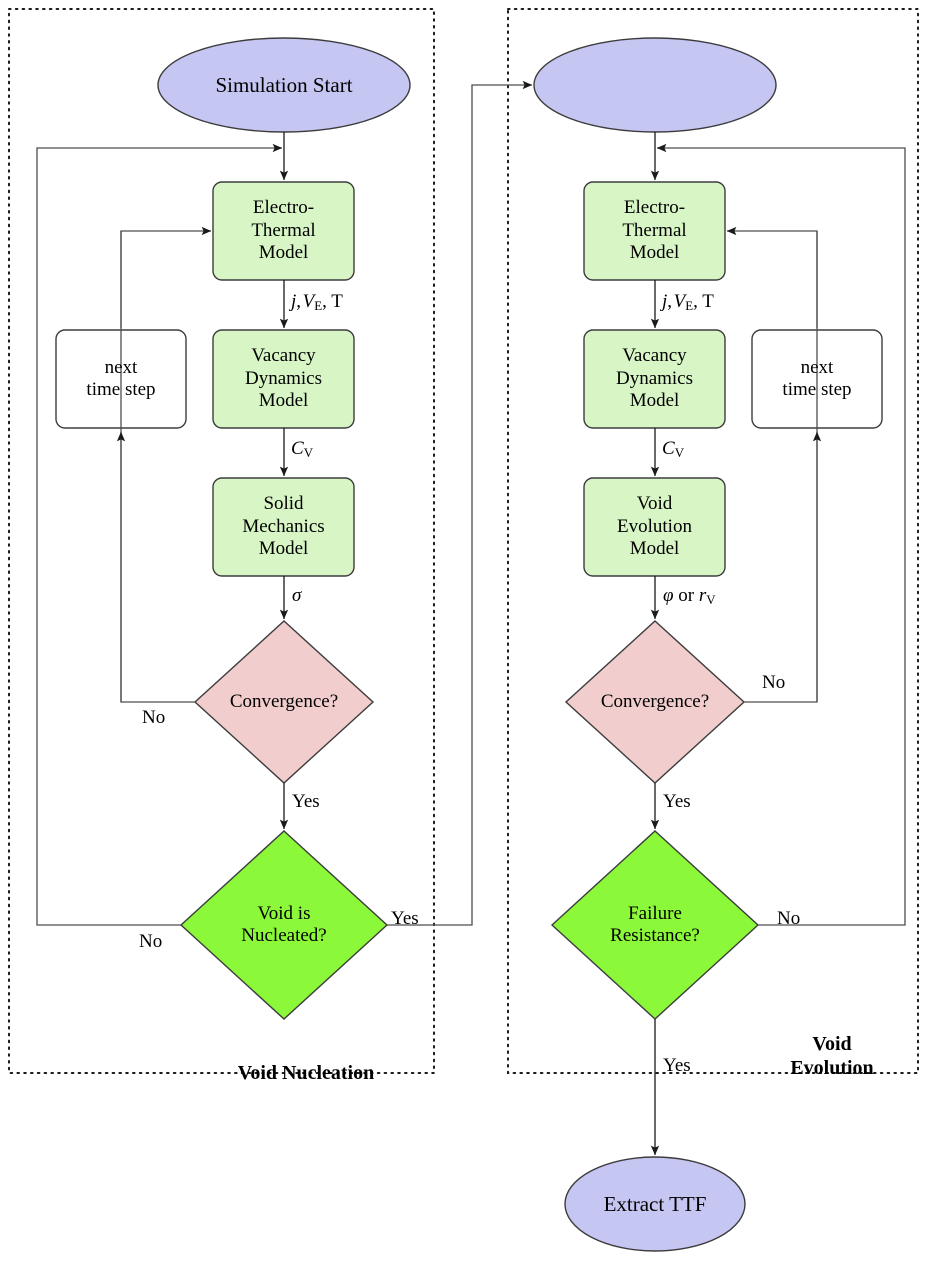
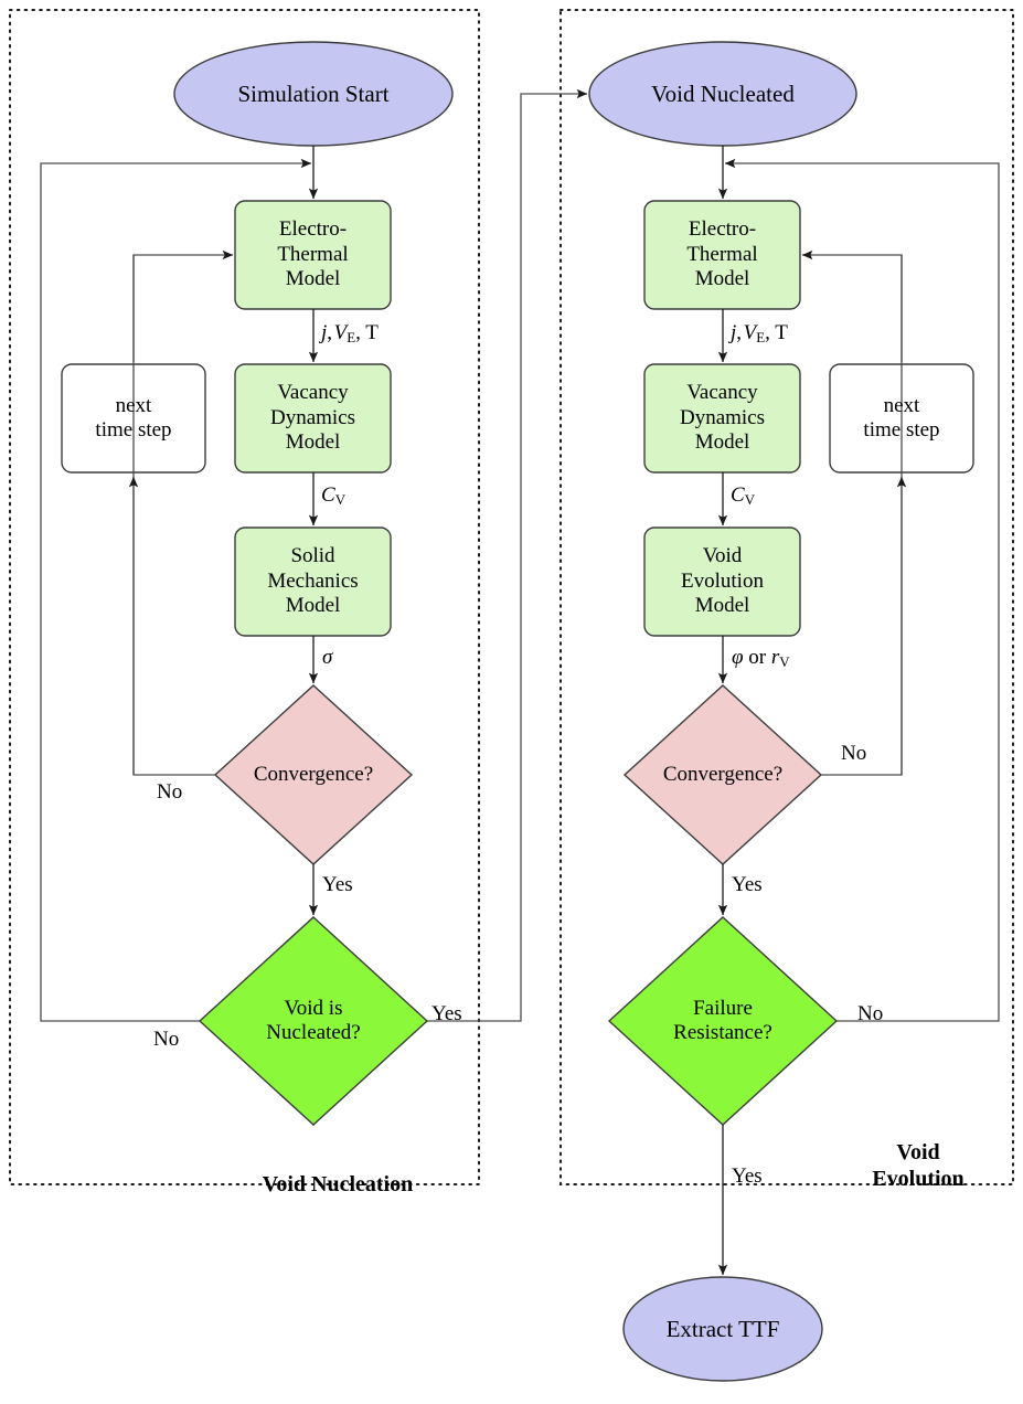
  Simulation Start
+ Void Nucleated
  Electro-
  Thermal
  Model
  Electro-
  Thermal
  Model
  Vacancy
  Dynamics
  Model
  Vacancy
  Dynamics
  Model
  Solid
  Mechanics
  Model
  Void
  Evolution
  Model
  next
  time step
  next
  time step
  Convergence?
  Convergence?
  Void is
  Nucleated?
  Failure
  Resistance?
  Extract TTF
  j, VE, T
  j, VE, T
  CV
  CV
  σ
  φ or rV
  No
  Yes
  No
  Yes
  No
  Yes
  No
  Yes
  Void Nucleation
  Void
  Evolution
